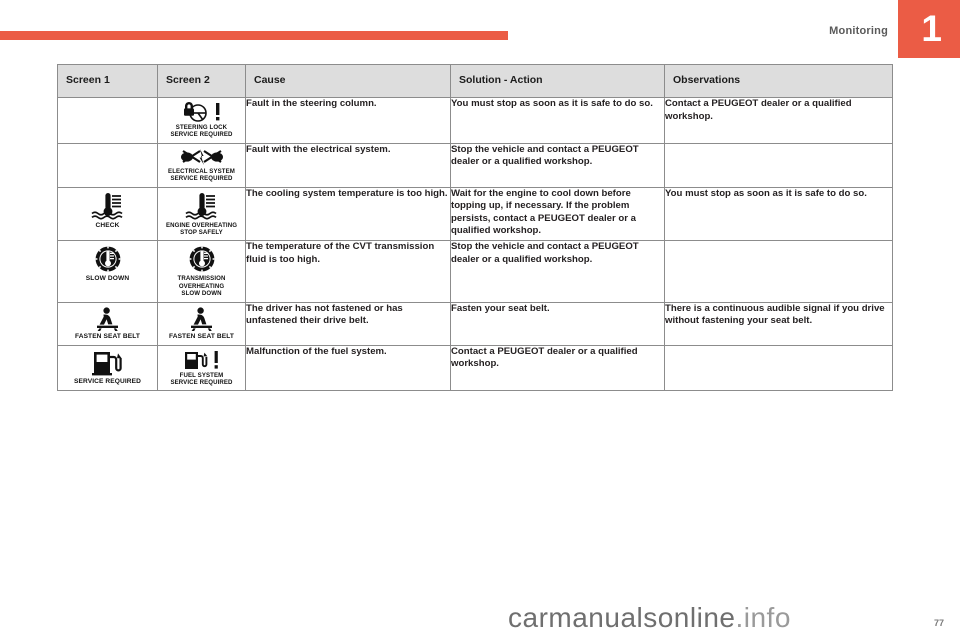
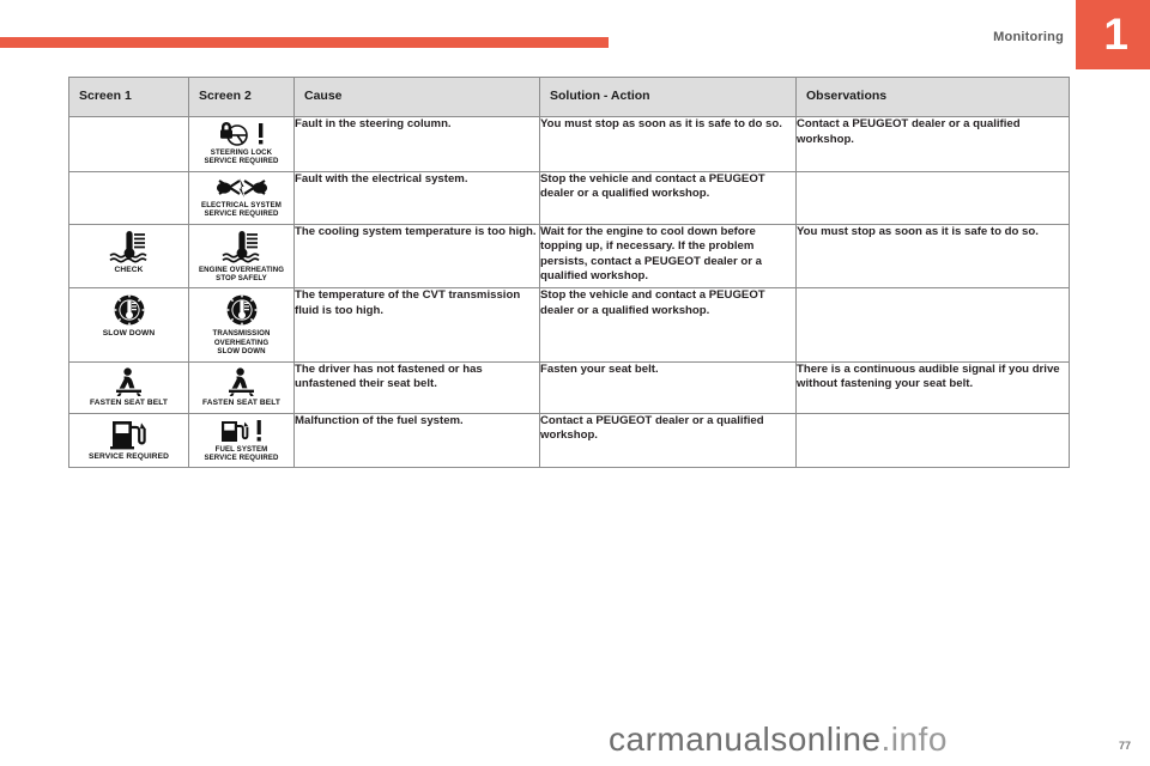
  1
  Monitoring
  Screen 1	Screen 2	Cause	Solution - Action	Observations
  		Fault in the steering column.	You must stop as soon as it is safe to do so.	Contact a PEUGEOT dealer or a qualified workshop.
  		Fault with the electrical system.	Stop the vehicle and contact a PEUGEOT dealer or a qualified workshop.
  		The cooling system temperature is too high.	Wait for the engine to cool down before topping up, if necessary. If the problem persists, contact a PEUGEOT dealer or a qualified workshop.	You must stop as soon as it is safe to do so.
  		The temperature of the CVT transmission fluid is too high.	Stop the vehicle and contact a PEUGEOT dealer or a qualified workshop.
- 		The driver has not fastened or has unfastened their drive belt.	Fasten your seat belt.	There is a continuous audible signal if you drive without fastening your seat belt.
+ 		The driver has not fastened or has unfastened their seat belt.	Fasten your seat belt.	There is a continuous audible signal if you drive without fastening your seat belt.
  carmanualsonline.info
  77
